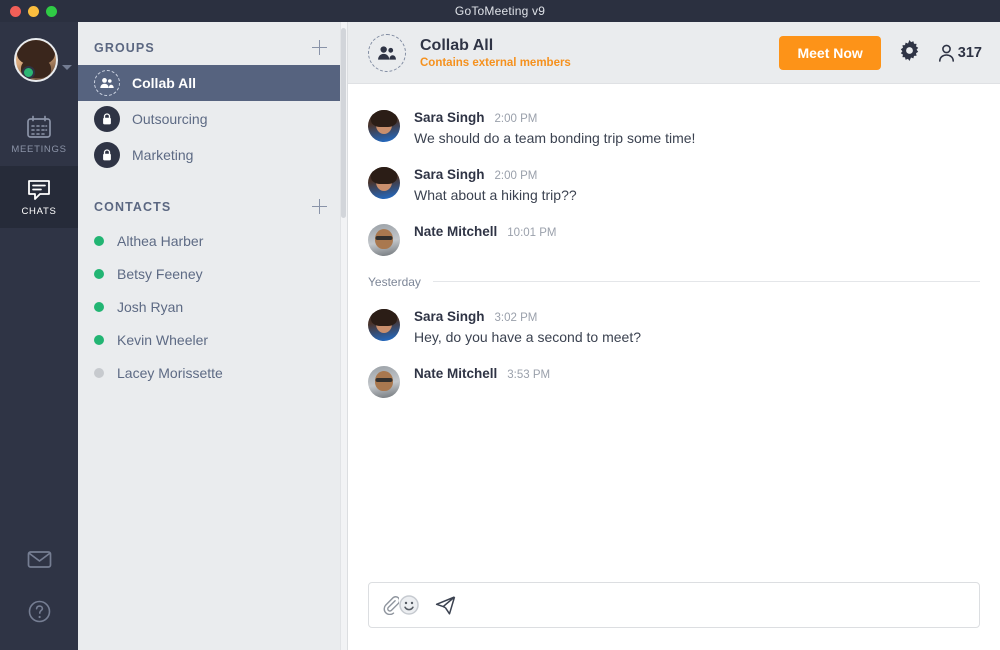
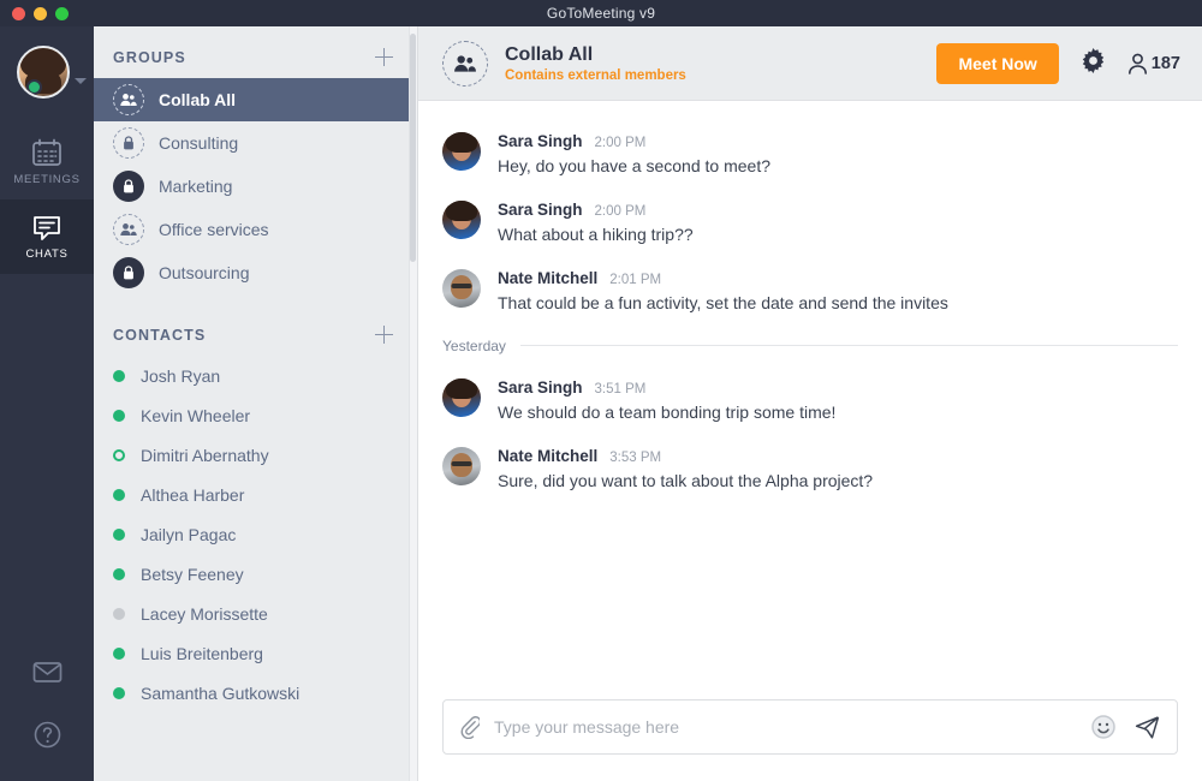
  GoToMeeting v9
  MEETINGS
  CHATS
  GROUPS
  Collab All
+ Consulting
- Outsourcing
+ Marketing
+ Office services
- Marketing
+ Outsourcing
  CONTACTS
- Althea Harber
+ Josh Ryan
- Betsy Feeney
+ Kevin Wheeler
+ Dimitri Abernathy
- Josh Ryan
+ Althea Harber
+ Jailyn Pagac
- Kevin Wheeler
+ Betsy Feeney
  Lacey Morissette
+ Luis Breitenberg
+ Samantha Gutkowski
  Collab All
  Contains external members
  Meet Now
- 317
+ 187
  Sara Singh
  2:00 PM
- We should do a team bonding trip some time!
+ Hey, do you have a second to meet?
  Sara Singh
  2:00 PM
  What about a hiking trip??
  Nate Mitchell
- 10:01 PM
+ 2:01 PM
+ That could be a fun activity, set the date and send the invites
  Yesterday
  Sara Singh
- 3:02 PM
+ 3:51 PM
- Hey, do you have a second to meet?
+ We should do a team bonding trip some time!
  Nate Mitchell
  3:53 PM
+ Sure, did you want to talk about the Alpha project?
+ Type your message here
